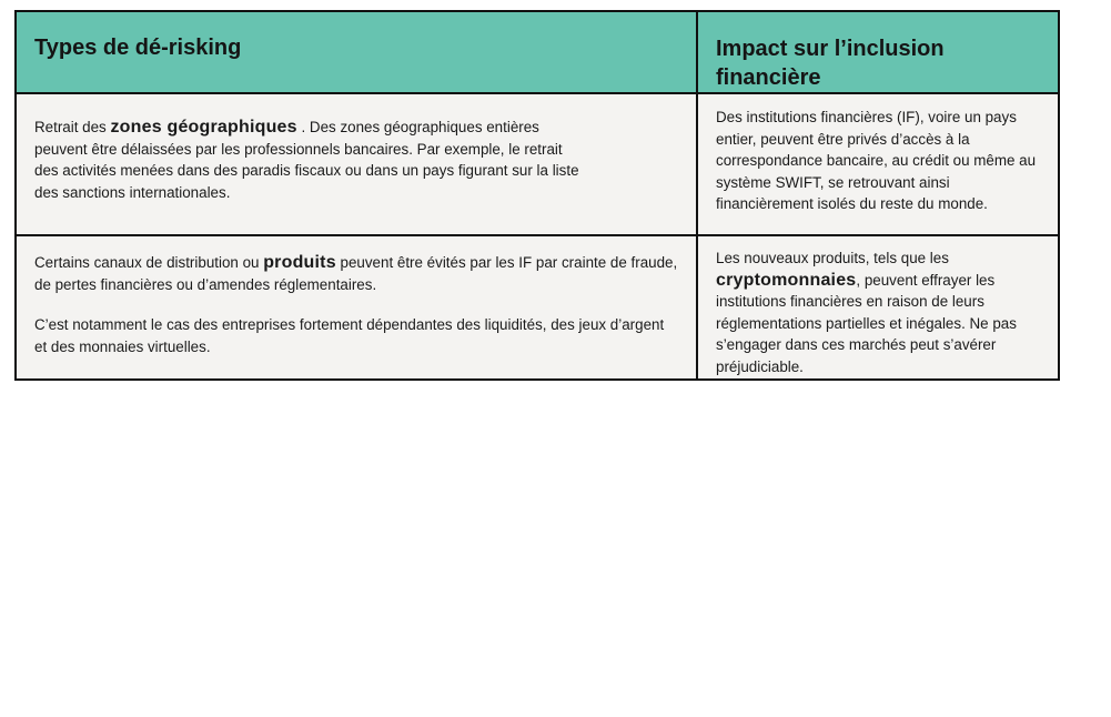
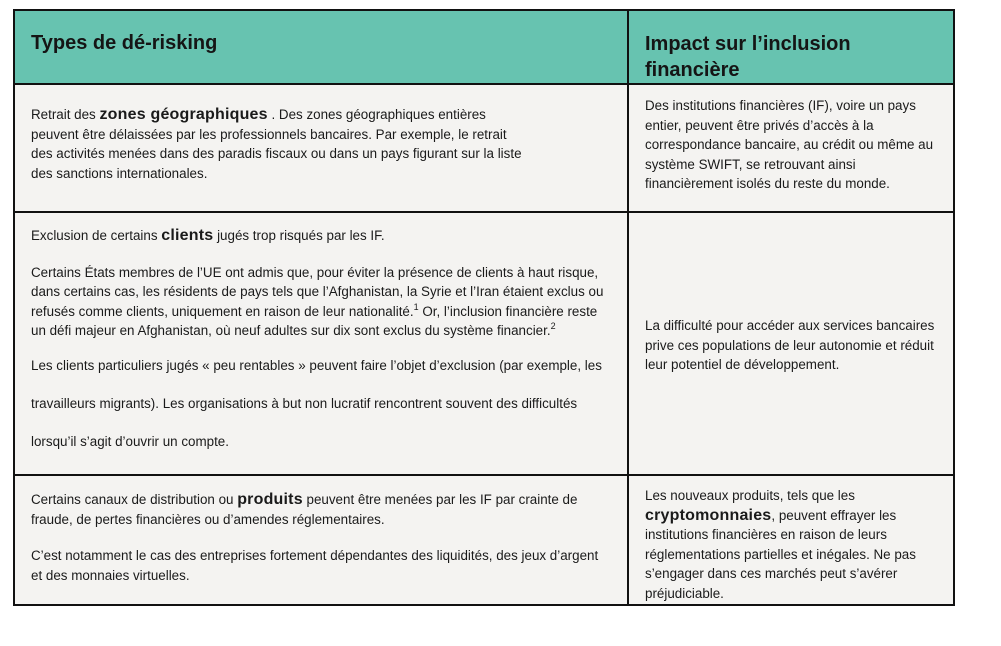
  Types de dé-risking	Impact sur l’inclusion financière
  Retrait des zones géographiques . Des zones géographiques entières peuvent être délaissées par les professionnels bancaires. Par exemple, le retrait des activités menées dans des paradis fiscaux ou dans un pays figurant sur la liste des sanctions internationales.	Des institutions financières (IF), voire un pays entier, peuvent être privés d’accès à la correspondance bancaire, au crédit ou même au système SWIFT, se retrouvant ainsi financièrement isolés du reste du monde.
+ Exclusion de certains clients jugés trop risqués par les IF. Certains États membres de l’UE ont admis que, pour éviter la présence de clients à haut risque, dans certains cas, les résidents de pays tels que l’Afghanistan, la Syrie et l’Iran étaient exclus ou refusés comme clients, uniquement en raison de leur nationalité.1 Or, l’inclusion financière reste un défi majeur en Afghanistan, où neuf adultes sur dix sont exclus du système financier.2 Les clients particuliers jugés « peu rentables » peuvent faire l’objet d’exclusion (par exemple, les travailleurs migrants). Les organisations à but non lucratif rencontrent souvent des difficultés lorsqu’il s’agit d’ouvrir un compte.	La difficulté pour accéder aux services bancaires prive ces populations de leur autonomie et réduit leur potentiel de développement.
- Certains canaux de distribution ou produits peuvent être évités par les IF par crainte de fraude, de pertes financières ou d’amendes réglementaires. C’est notamment le cas des entreprises fortement dépendantes des liquidités, des jeux d’argent et des monnaies virtuelles.	Les nouveaux produits, tels que les cryptomonnaies, peuvent effrayer les institutions financières en raison de leurs réglementations partielles et inégales. Ne pas s’engager dans ces marchés peut s’avérer préjudiciable.
+ Certains canaux de distribution ou produits peuvent être menées par les IF par crainte de fraude, de pertes financières ou d’amendes réglementaires. C’est notamment le cas des entreprises fortement dépendantes des liquidités, des jeux d’argent et des monnaies virtuelles.	Les nouveaux produits, tels que les cryptomonnaies, peuvent effrayer les institutions financières en raison de leurs réglementations partielles et inégales. Ne pas s’engager dans ces marchés peut s’avérer préjudiciable.
